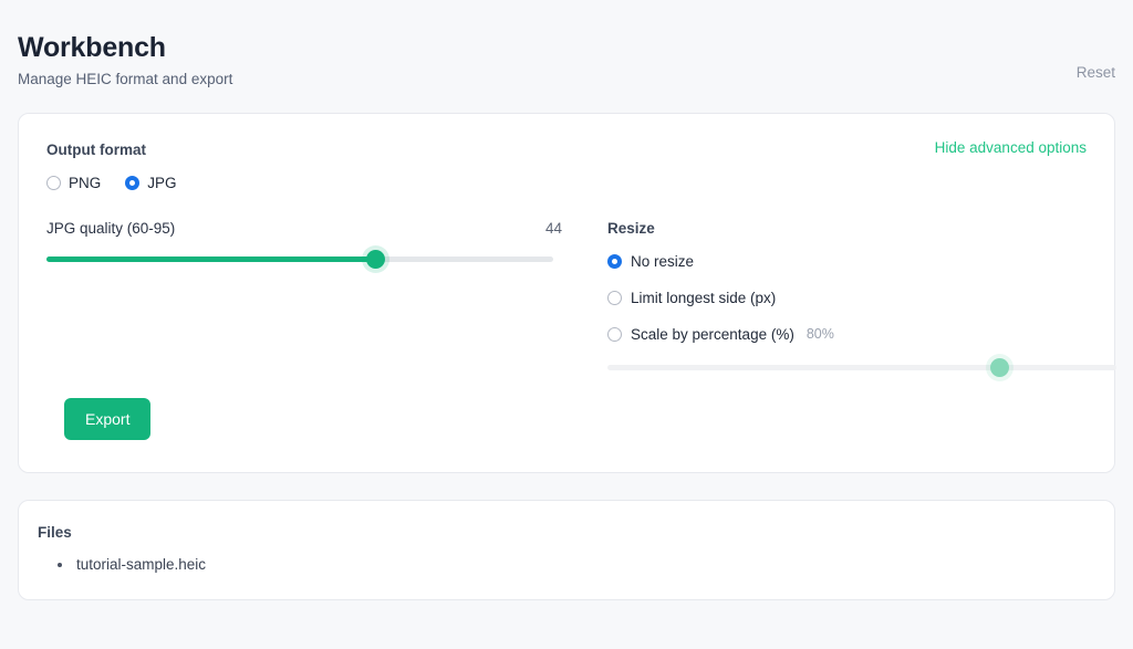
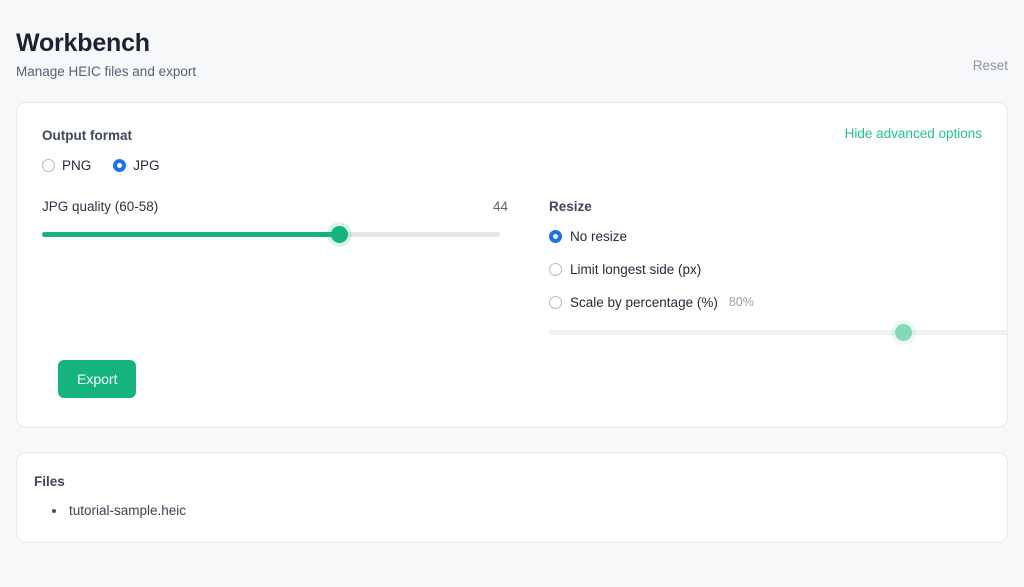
  Workbench
- Manage HEIC format and export
+ Manage HEIC files and export
  Reset
  Output format
  Hide advanced options
  PNG
  JPG
- JPG quality (60-95)
+ JPG quality (60-58)
  44
  Resize
  No resize
  Limit longest side (px)
  Scale by percentage (%)
  80%
  Export
  Files
  tutorial-sample.heic
